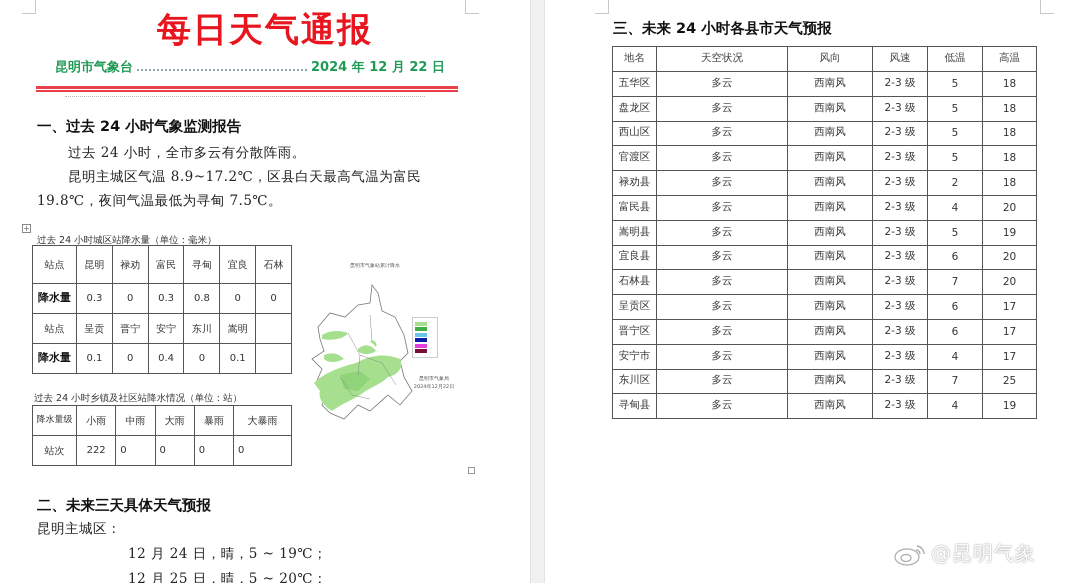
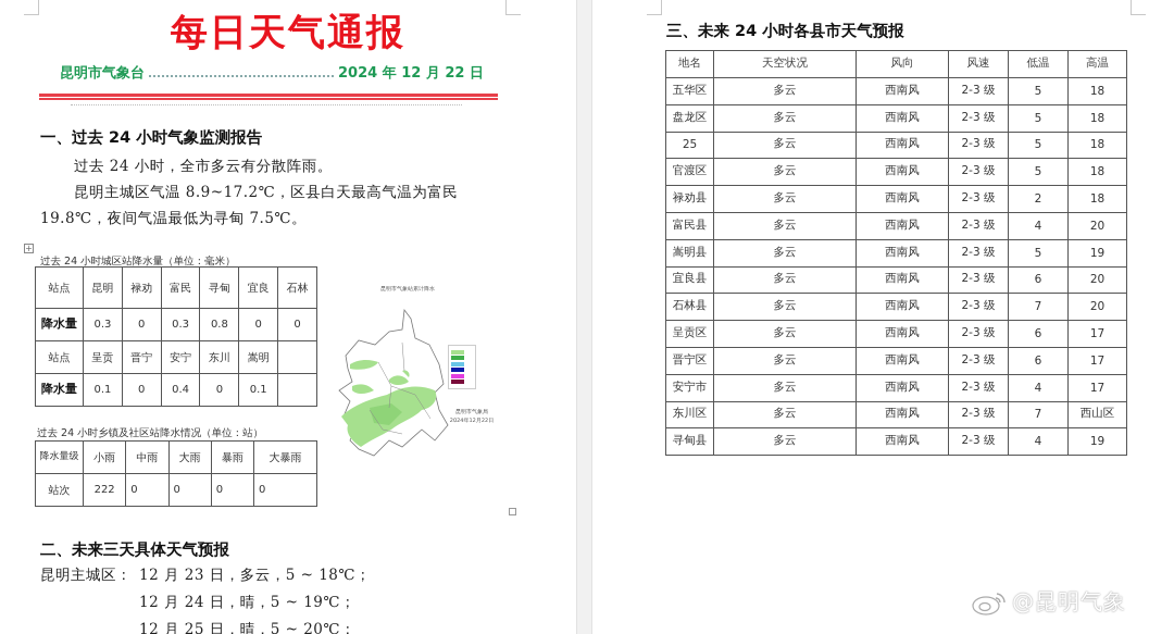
  每日天气通报
  昆明市气象台
  2024 年 12 月 22 日
  一、过去 24 小时气象监测报告
  过去 24 小时，全市多云有分散阵雨。
  昆明主城区气温 8.9~17.2℃，区县白天最高气温为富民
  19.8℃，夜间气温最低为寻甸 7.5℃。
  +
  过去 24 小时城区站降水量（单位：毫米）
  站点	昆明	禄劝	富民	寻甸	宜良	石林
  降水量	0.3	0	0.3	0.8	0	0
  站点	呈贡	晋宁	安宁	东川	嵩明
  降水量	0.1	0	0.4	0	0.1
  过去 24 小时乡镇及社区站降水情况（单位：站）
  降水量级	小雨	中雨	大雨	暴雨	大暴雨
  站次	222	0	0	0	0
  二、未来三天具体天气预报
  昆明主城区：
+ 12 月 23 日，多云，5 ~ 18℃；
  12 月 24 日，晴，5 ~ 19℃；
  12 月 25 日，晴，5 ~ 20℃；
  三、未来 24 小时各县市天气预报
  地名	天空状况	风向	风速	低温	高温
  五华区	多云	西南风	2-3 级	5	18
  盘龙区	多云	西南风	2-3 级	5	18
- 西山区	多云	西南风	2-3 级	5	18
+ 25	多云	西南风	2-3 级	5	18
  官渡区	多云	西南风	2-3 级	5	18
  禄劝县	多云	西南风	2-3 级	2	18
  富民县	多云	西南风	2-3 级	4	20
  嵩明县	多云	西南风	2-3 级	5	19
  宜良县	多云	西南风	2-3 级	6	20
  石林县	多云	西南风	2-3 级	7	20
  呈贡区	多云	西南风	2-3 级	6	17
  晋宁区	多云	西南风	2-3 级	6	17
  安宁市	多云	西南风	2-3 级	4	17
- 东川区	多云	西南风	2-3 级	7	25
+ 东川区	多云	西南风	2-3 级	7	西山区
  寻甸县	多云	西南风	2-3 级	4	19
  @昆明气象
